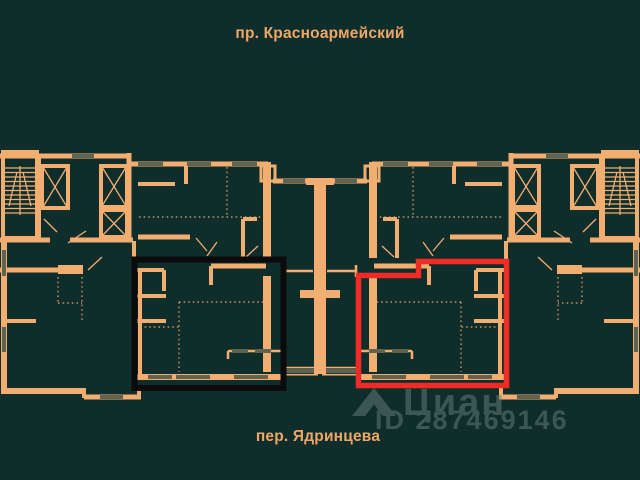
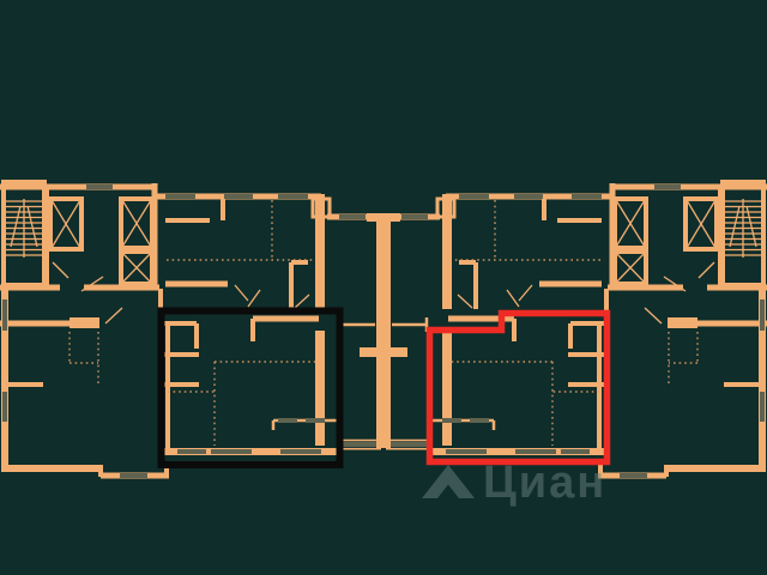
  Циан
- ID 287469146
- пр. Красноармейский
- пер. Ядринцева
